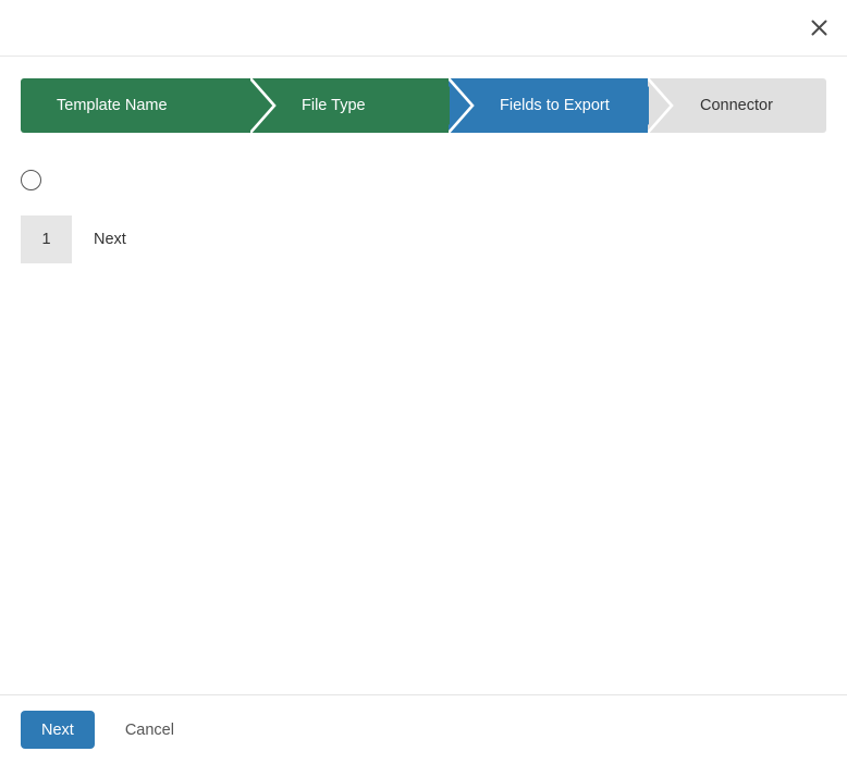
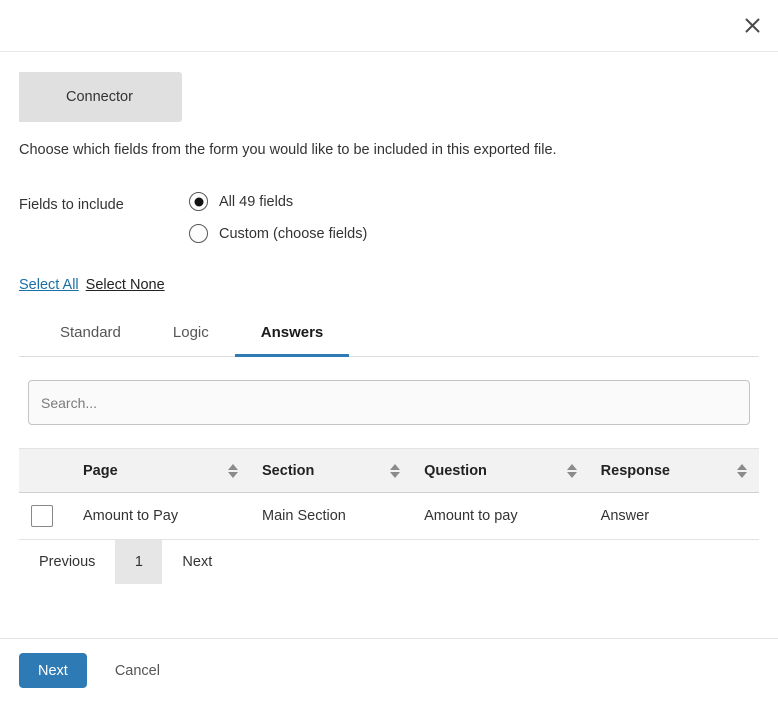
- Template Name
- File Type
- Fields to Export
  Connector
+ Choose which fields from the form you would like to be included in this exported file.
+ Fields to include
+ All 49 fields
+ Custom (choose fields)
+ Select All Select None
+ Standard
+ Logic
+ Answers
+ Search...
+ 	Page	Section	Question	Response
+ 	Amount to Pay	Main Section	Amount to pay	Answer
+ Previous
  1
  Next
  Next
  Cancel
